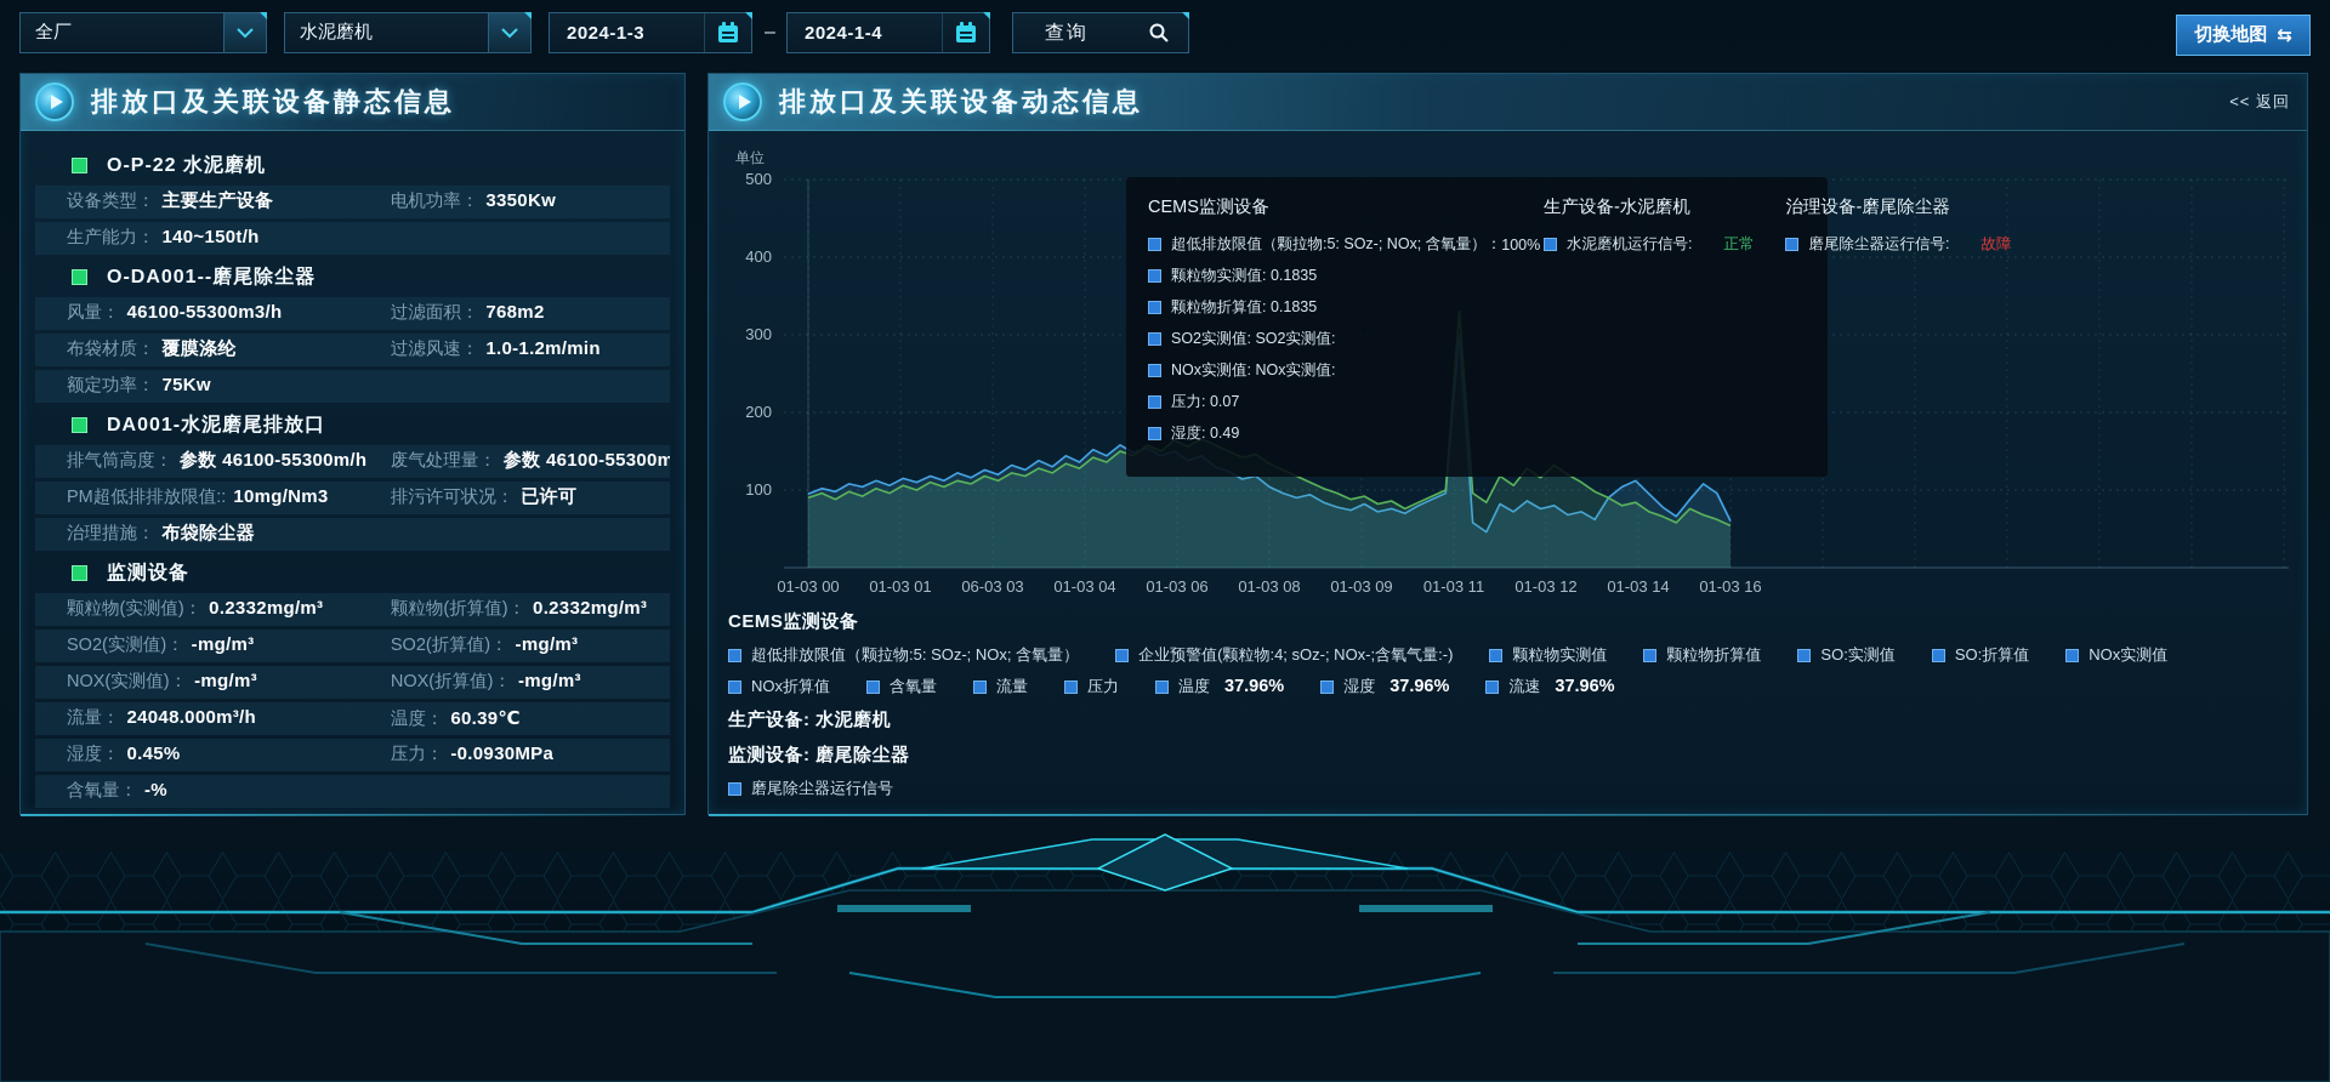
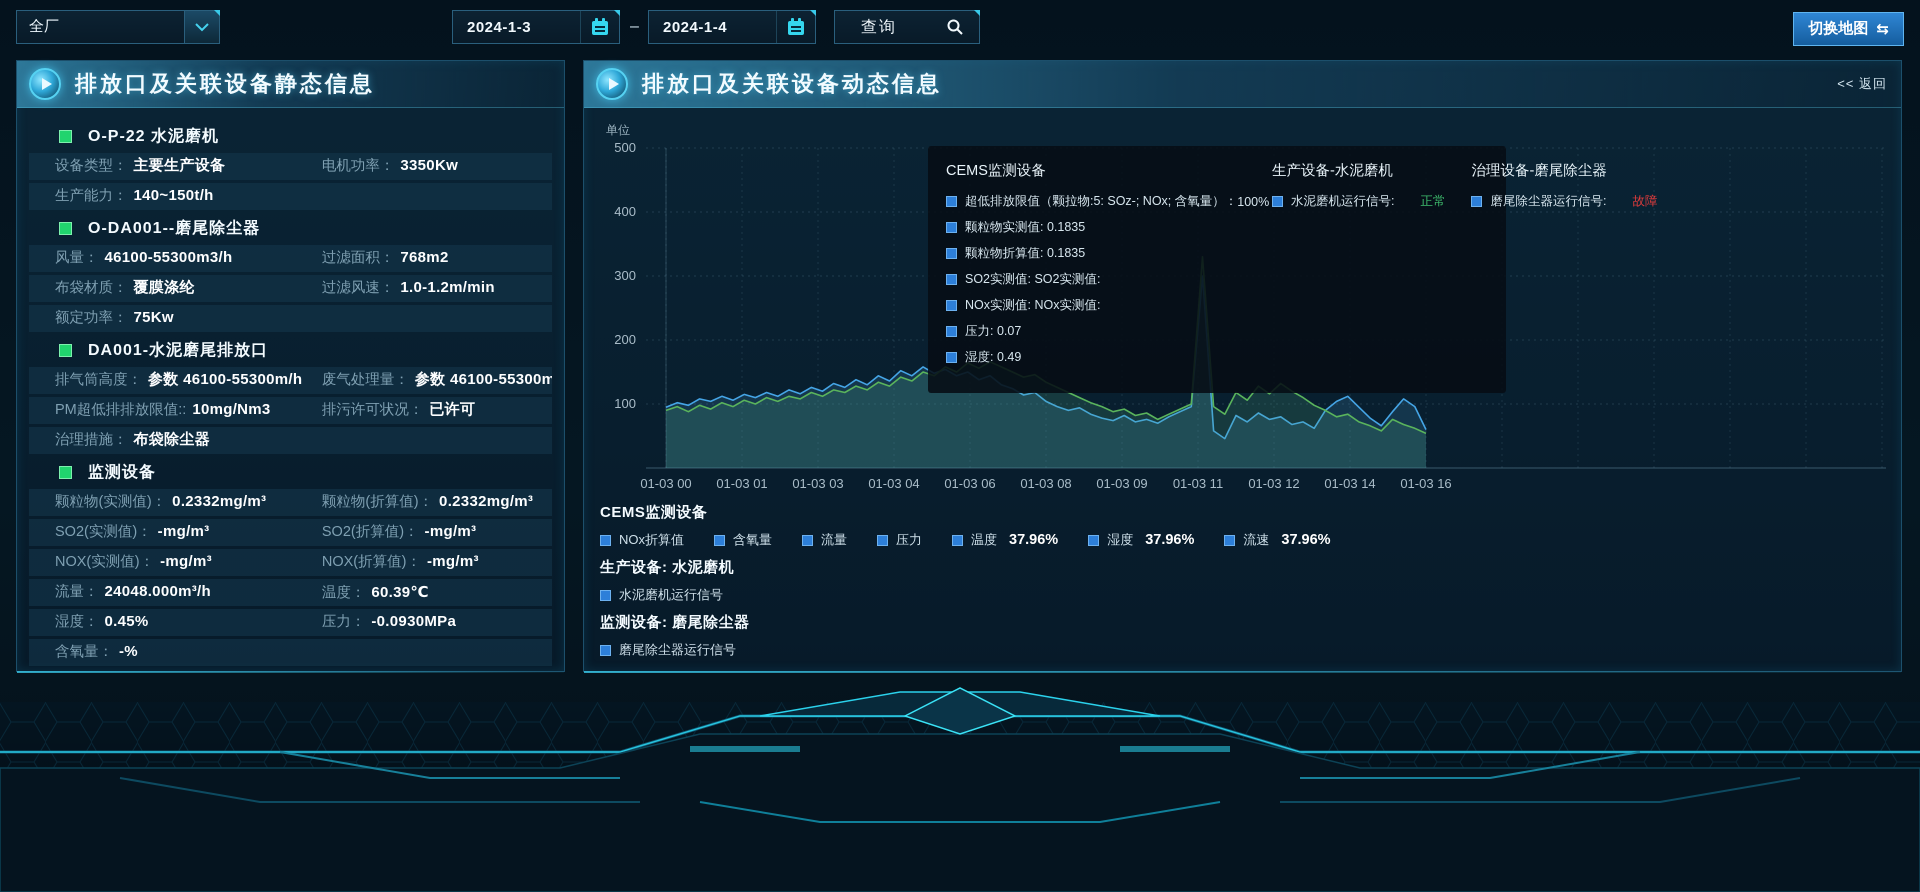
  全厂
- 水泥磨机
  2024-1-3
  –
  2024-1-4
  查询
  切换地图
  ⇆
  排放口及关联设备静态信息
  O-P-22 水泥磨机
  设备类型：
  主要生产设备
  电机功率：
  3350Kw
  生产能力：
  140~150t/h
  O-DA001--磨尾除尘器
  风量：
  46100-55300m3/h
  过滤面积：
  768m2
  布袋材质：
  覆膜涤纶
  过滤风速：
  1.0-1.2m/min
  额定功率：
  75Kw
  DA001-水泥磨尾排放口
  排气筒高度：
  参数 46100-55300m/h
  废气处理量：
  参数 46100-55300m
  PM超低排排放限值::
  10mg/Nm3
  排污许可状况：
  已许可
  治理措施：
  布袋除尘器
  监测设备
  颗粒物(实测值)：
  0.2332mg/m³
  颗粒物(折算值)：
  0.2332mg/m³
  SO2(实测值)：
  -mg/m³
  SO2(折算值)：
  -mg/m³
  NOX(实测值)：
  -mg/m³
  NOX(折算值)：
  -mg/m³
  流量：
  24048.000m³/h
  温度：
  60.39℃
  湿度：
  0.45%
  压力：
  -0.0930MPa
  含氧量：
  -%
  排放口及关联设备动态信息
  << 返回
  单位
  100
  200
  300
  400
  500
  01-03 00
  01-03 01
- 06-03 03
+ 01-03 03
  01-03 04
  01-03 06
  01-03 08
  01-03 09
  01-03 11
  01-03 12
  01-03 14
  01-03 16
  CEMS监测设备
  超低排放限值（颗拉物:5: SOz-; NOx; 含氧量）：
  100%
  颗粒物实测值: 0.1835
  颗粒物折算值: 0.1835
  SO2实测值: SO2实测值:
  NOx实测值: NOx实测值:
  压力: 0.07
  湿度: 0.49
  生产设备-水泥磨机
  水泥磨机运行信号:
  正常
  治理设备-磨尾除尘器
  磨尾除尘器运行信号:
  故障
  CEMS监测设备
- 超低排放限值（颗拉物:5: SOz-; NOx; 含氧量）
- 企业预警值(颗粒物:4; sOz-; NOx-;含氧气量:-)
- 颗粒物实测值
- 颗粒物折算值
- SO:实测值
- SO:折算值
- NOx实测值
  NOx折算值
  含氧量
  流量
  压力
  温度
  37.96%
  湿度
  37.96%
  流速
  37.96%
  生产设备: 水泥磨机
+ 水泥磨机运行信号
  监测设备: 磨尾除尘器
  磨尾除尘器运行信号
